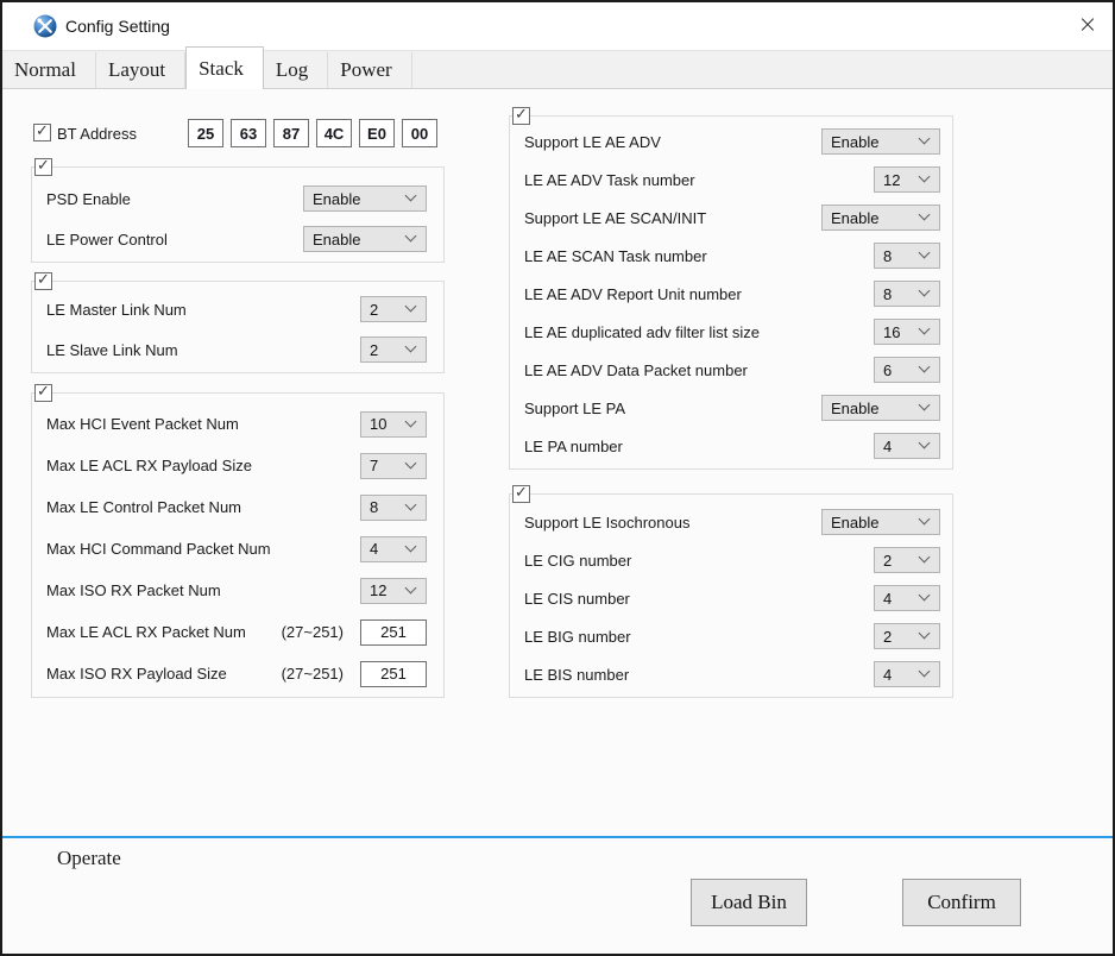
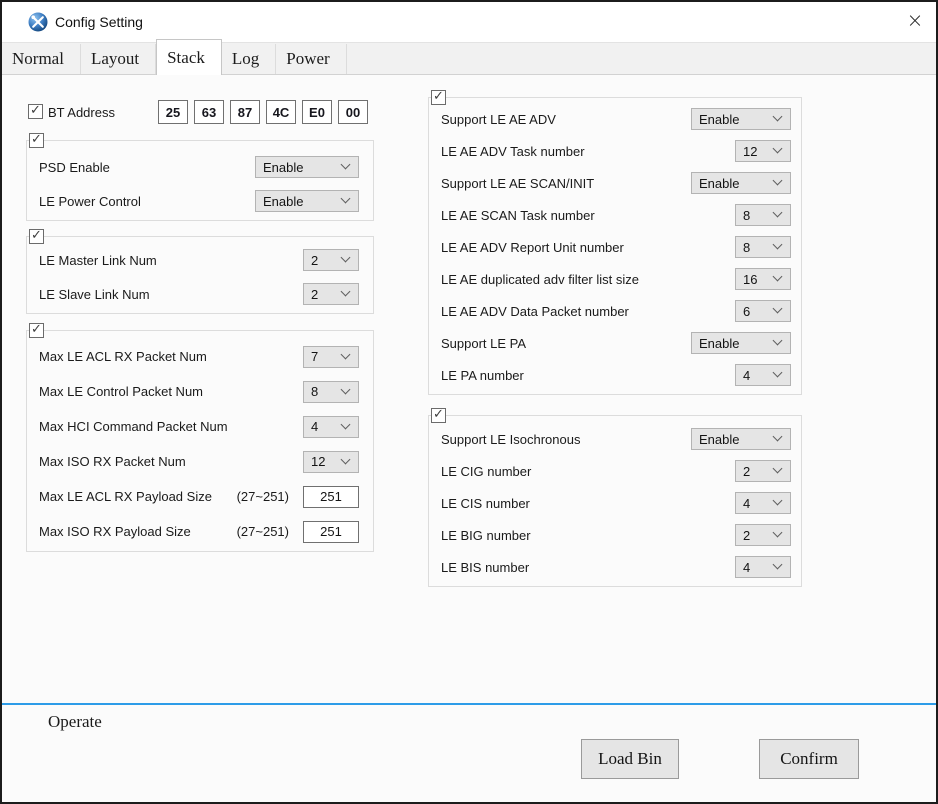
  Config Setting
  ×
  Normal
  Layout
  Stack
  Log
  Power
  BT Address
  25
  63
  87
  4C
  E0
  00
  PSD Enable
  Enable
  LE Power Control
  Enable
  LE Master Link Num
  2
  LE Slave Link Num
  2
- Max HCI Event Packet Num
- 10
- Max LE ACL RX Payload Size
+ Max LE ACL RX Packet Num
  7
  Max LE Control Packet Num
  8
  Max HCI Command Packet Num
  4
  Max ISO RX Packet Num
  12
- Max LE ACL RX Packet Num
+ Max LE ACL RX Payload Size
  (27~251)
  251
  Max ISO RX Payload Size
  (27~251)
  251
  Support LE AE ADV
  Enable
  LE AE ADV Task number
  12
  Support LE AE SCAN/INIT
  Enable
  LE AE SCAN Task number
  8
  LE AE ADV Report Unit number
  8
  LE AE duplicated adv filter list size
  16
  LE AE ADV Data Packet number
  6
  Support LE PA
  Enable
  LE PA number
  4
  Support LE Isochronous
  Enable
  LE CIG number
  2
  LE CIS number
  4
  LE BIG number
  2
  LE BIS number
  4
  Operate
  Load Bin
  Confirm
